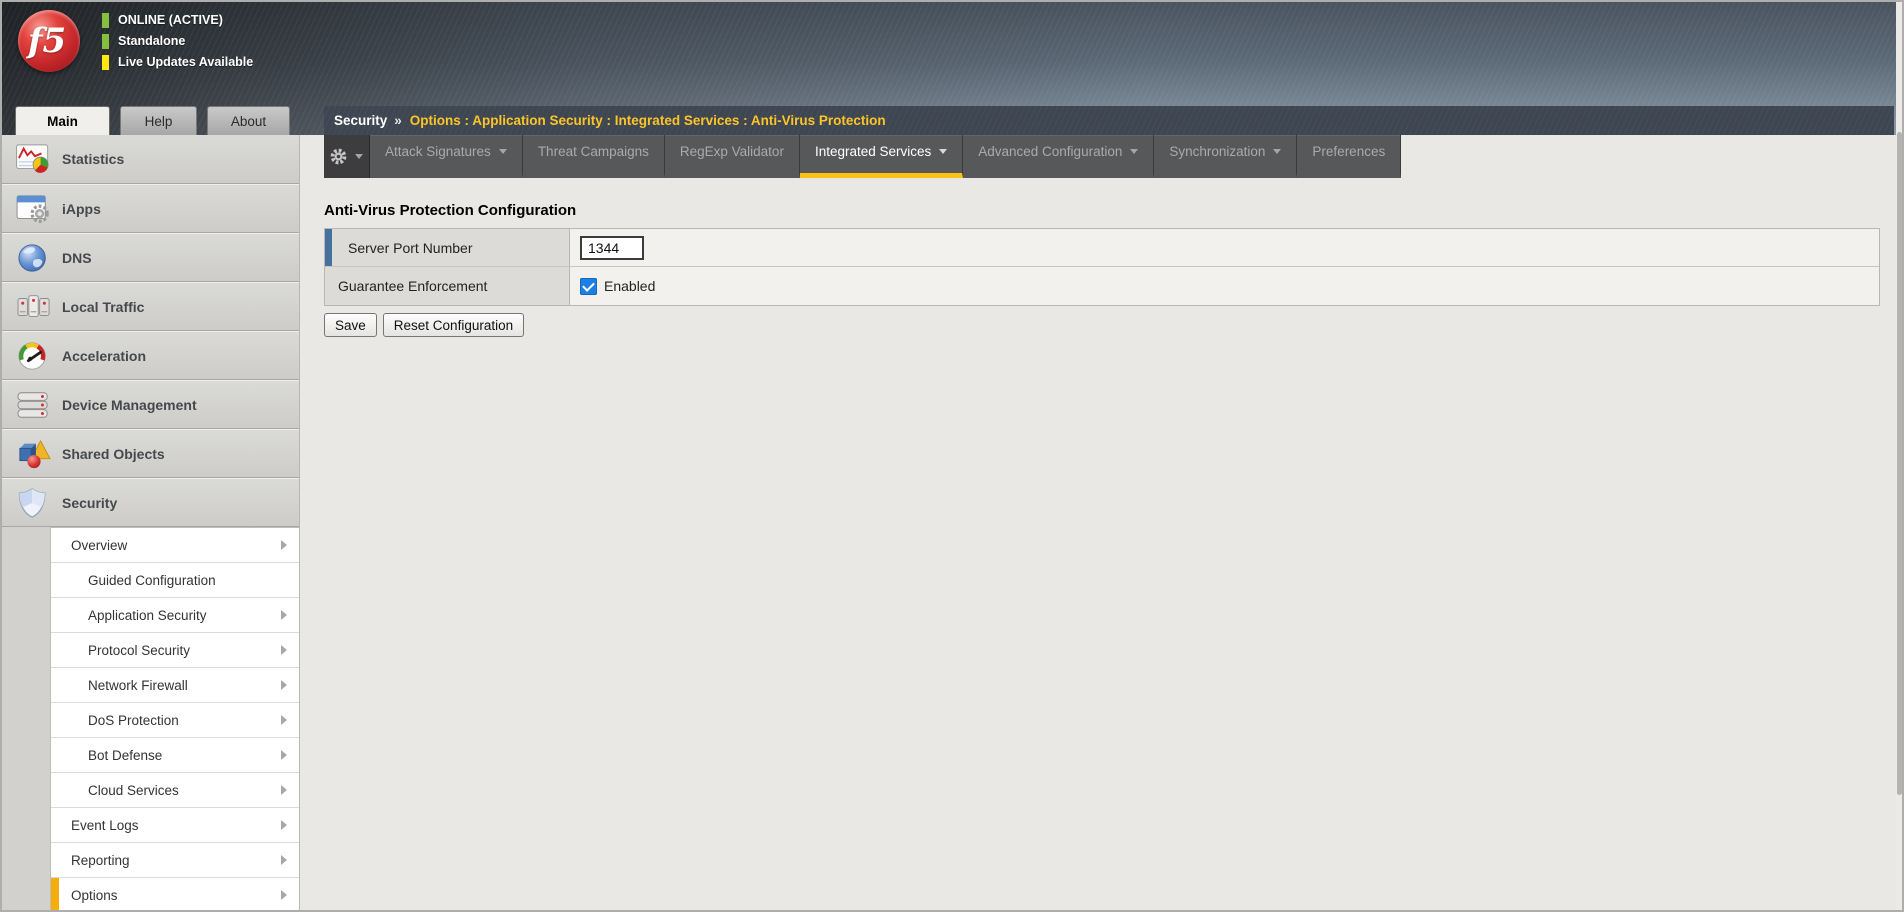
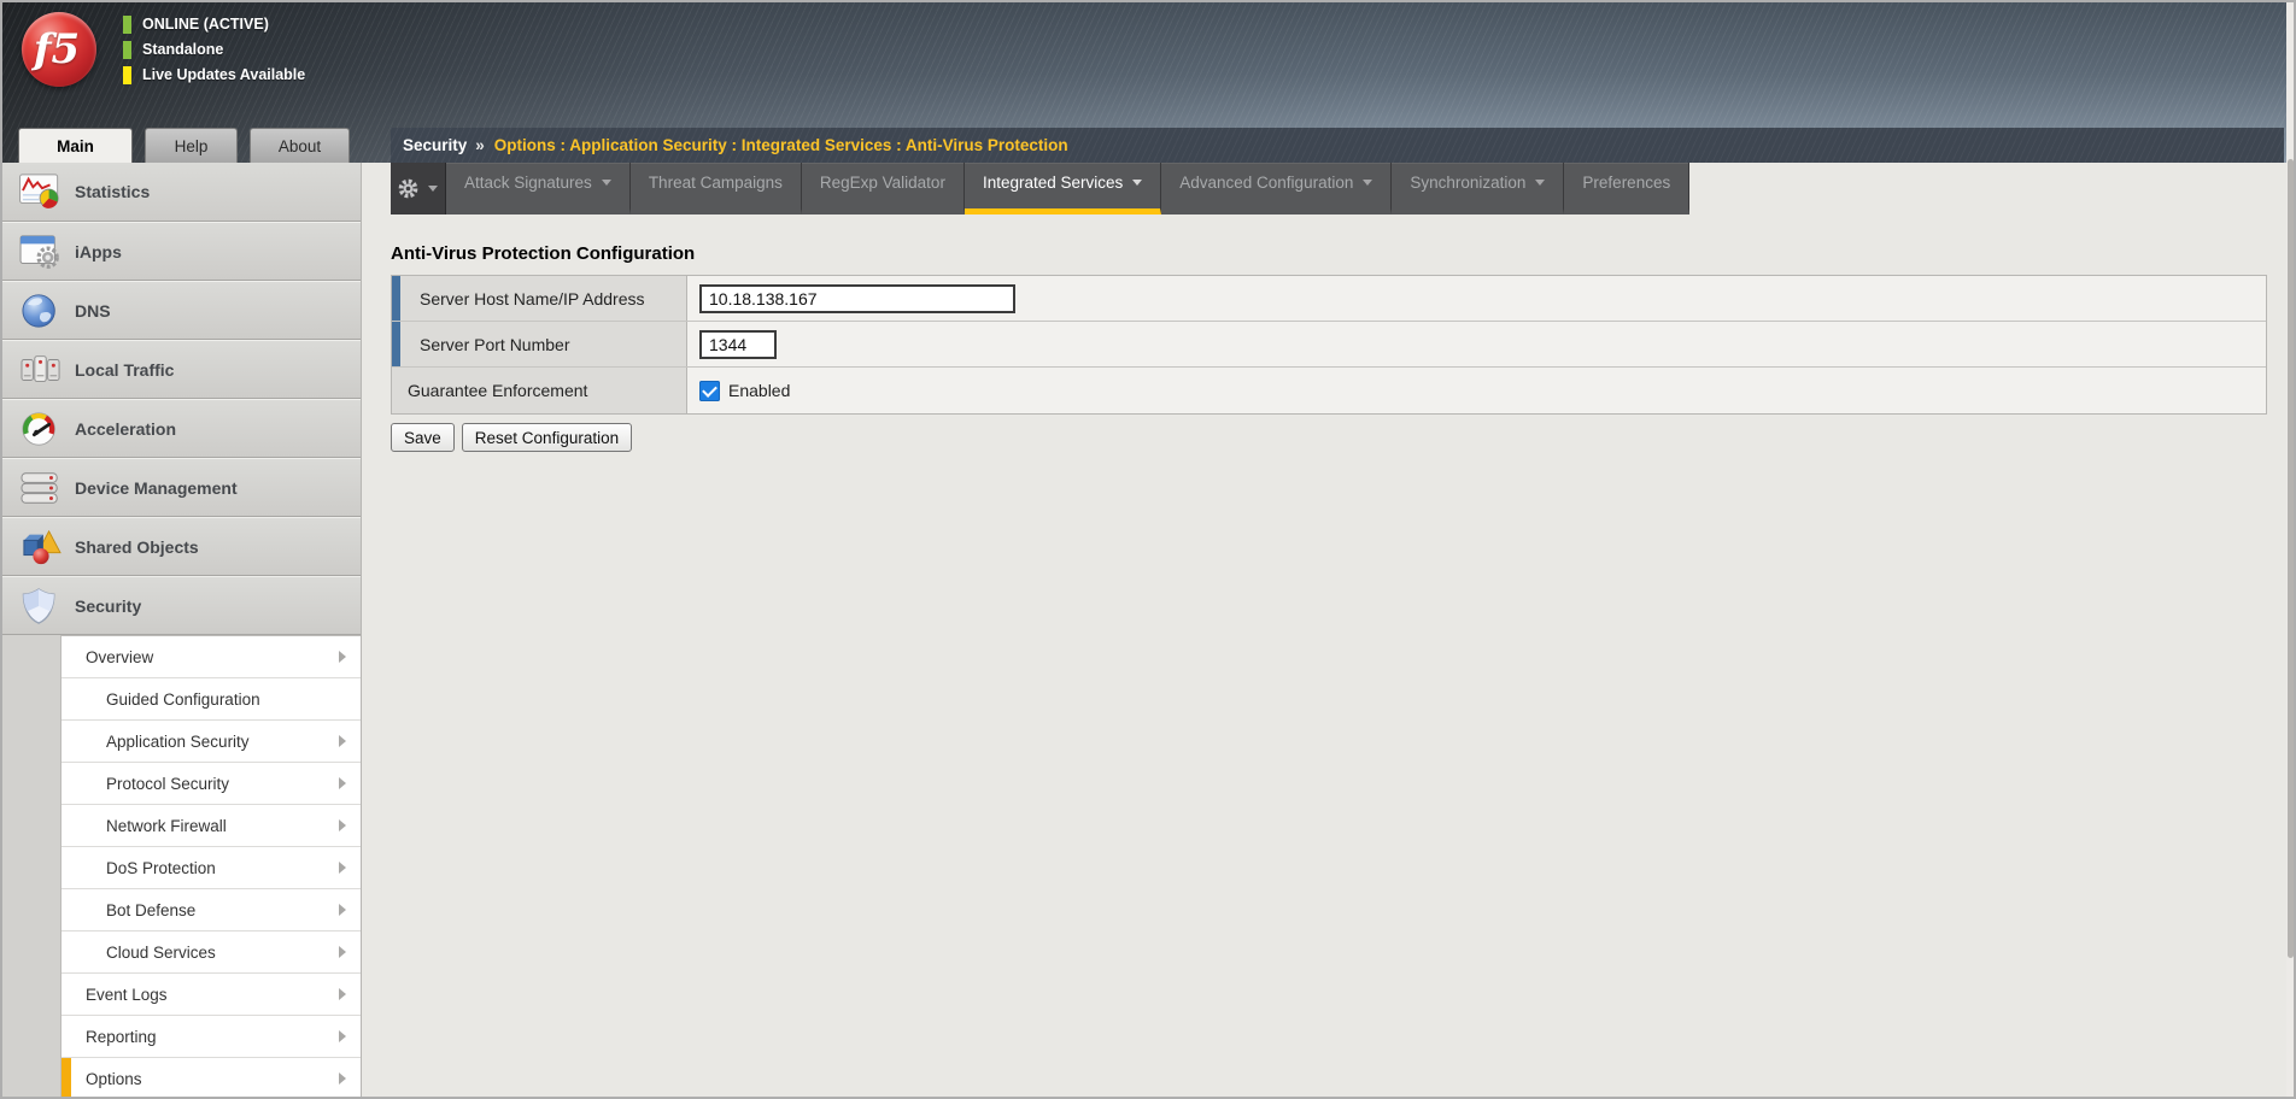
  f5
  ONLINE (ACTIVE)
  Standalone
  Live Updates Available
  Main
  Help
  About
  Security
  »
  Options : Application Security : Integrated Services : Anti-Virus Protection
  Statistics
  iApps
  DNS
  Local Traffic
  Acceleration
  Device Management
  Shared Objects
  Security
  Overview
  Guided Configuration
  Application Security
  Protocol Security
  Network Firewall
  DoS Protection
  Bot Defense
  Cloud Services
  Event Logs
  Reporting
  Options
  Attack Signatures
  Threat Campaigns
  RegExp Validator
  Integrated Services
  Advanced Configuration
  Synchronization
  Preferences
  Anti-Virus Protection Configuration
+ Server Host Name/IP Address
+ 10.18.138.167
  Server Port Number
  1344
  Guarantee Enforcement
  Enabled
  Save
  Reset Configuration
